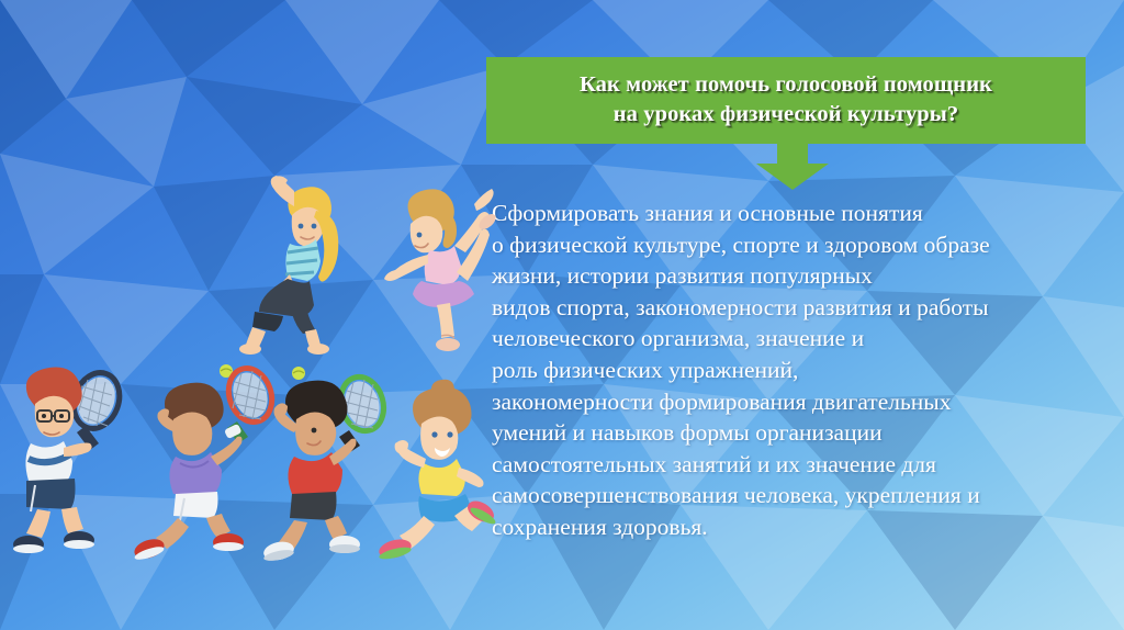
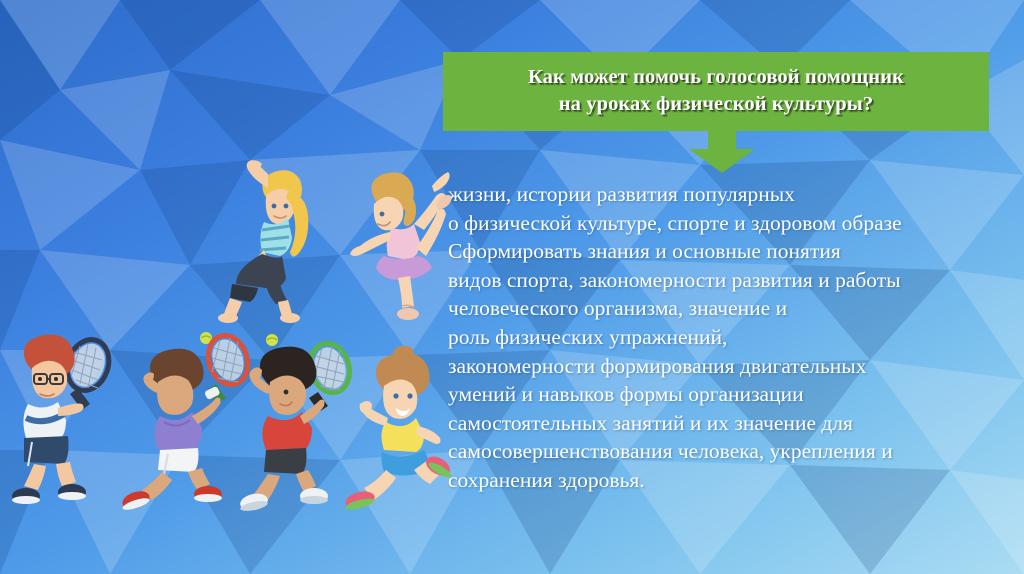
  Как может помочь голосовой помощник
  на уроках физической культуры?
- Сформировать знания и основные понятия
+ жизни, истории развития популярных
  о физической культуре, спорте и здоровом образе
- жизни, истории развития популярных
+ Сформировать знания и основные понятия
  видов спорта, закономерности развития и работы
  человеческого организма, значение и
  роль физических упражнений,
  закономерности формирования двигательных
  умений и навыков формы организации
  самостоятельных занятий и их значение для
  самосовершенствования человека, укрепления и
  сохранения здоровья.
